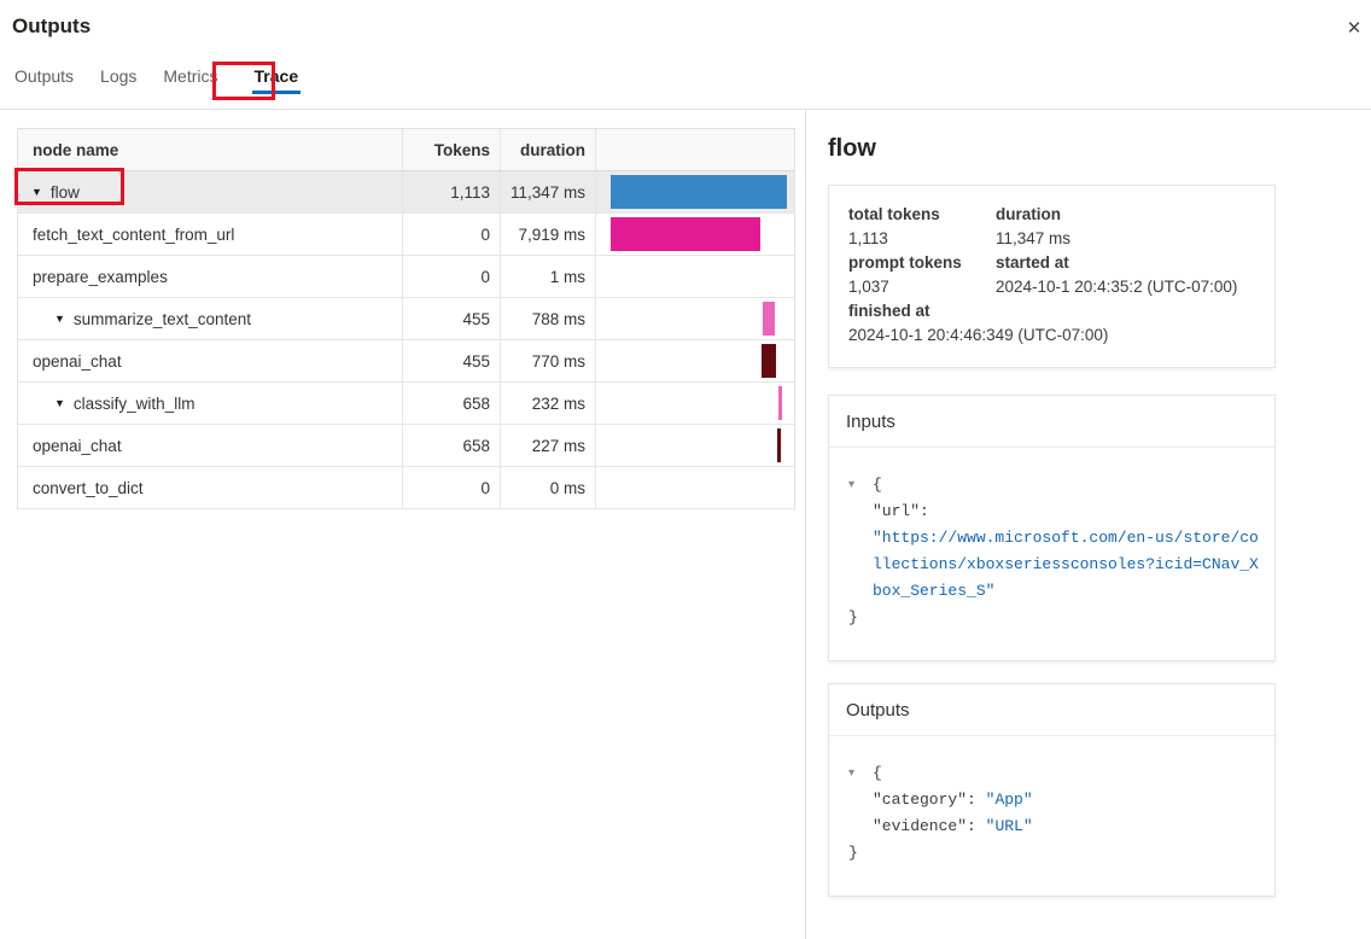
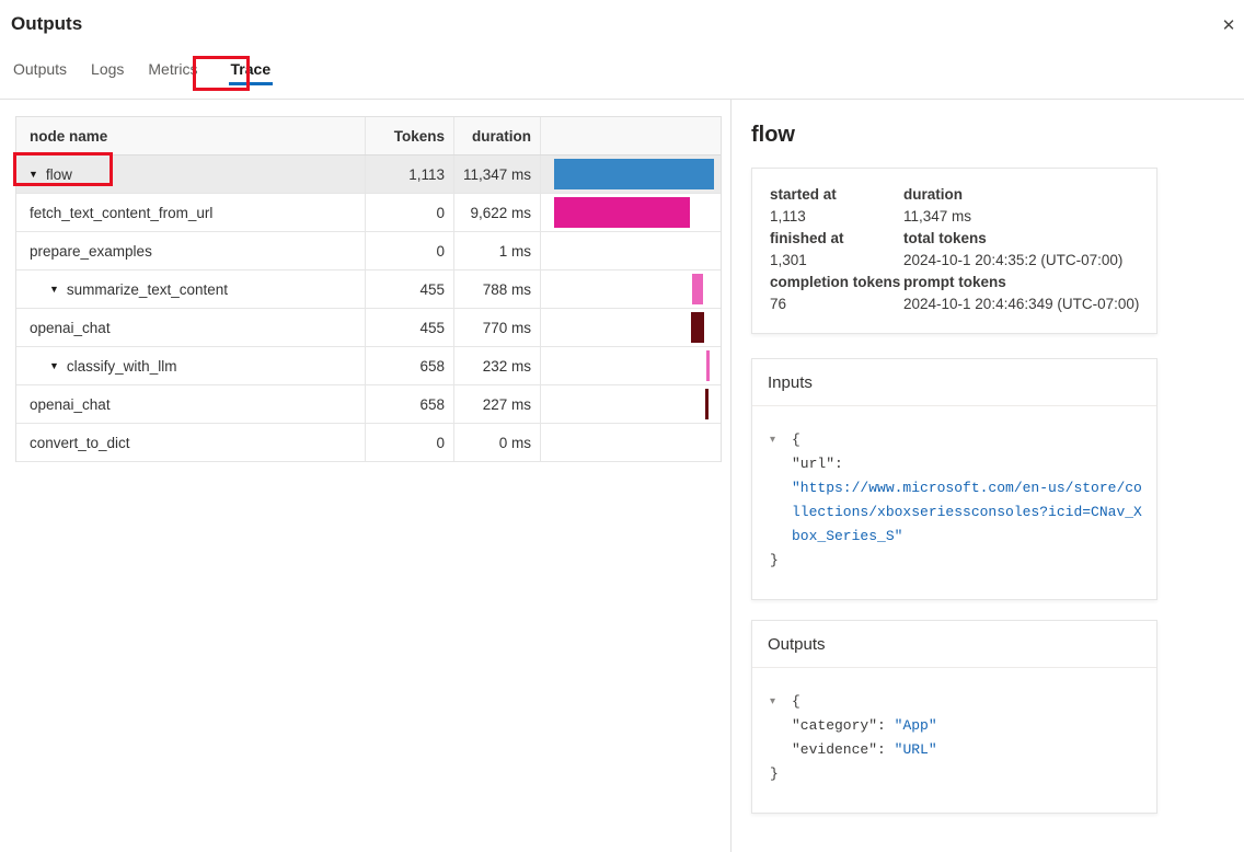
  Outputs
  ✕
  Outputs
  Logs
  Metrics
  Trace
  node name
  Tokens
  duration
  ▼
  flow
  1,113
  11,347 ms
  fetch_text_content_from_url
  0
- 7,919 ms
+ 9,622 ms
  prepare_examples
  0
  1 ms
  ▼
  summarize_text_content
  455
  788 ms
  openai_chat
  455
  770 ms
  ▼
  classify_with_llm
  658
  232 ms
  openai_chat
  658
  227 ms
  convert_to_dict
  0
  0 ms
  flow
- total tokens
+ started at
  1,113
  duration
  11,347 ms
- prompt tokens
+ finished at
- 1,037
+ 1,301
- started at
+ total tokens
  2024-10-1 20:4:35:2 (UTC-07:00)
+ completion tokens
+ 76
- finished at
+ prompt tokens
  2024-10-1 20:4:46:349 (UTC-07:00)
  Inputs
  ▾ {
  "url":
  "https://www.microsoft.com/en-us/store/collections/xboxseriessconsoles?icid=CNav_Xbox_Series_S"
  }
  Outputs
  ▾ {
  "category": "App"
  "evidence": "URL"
  }
